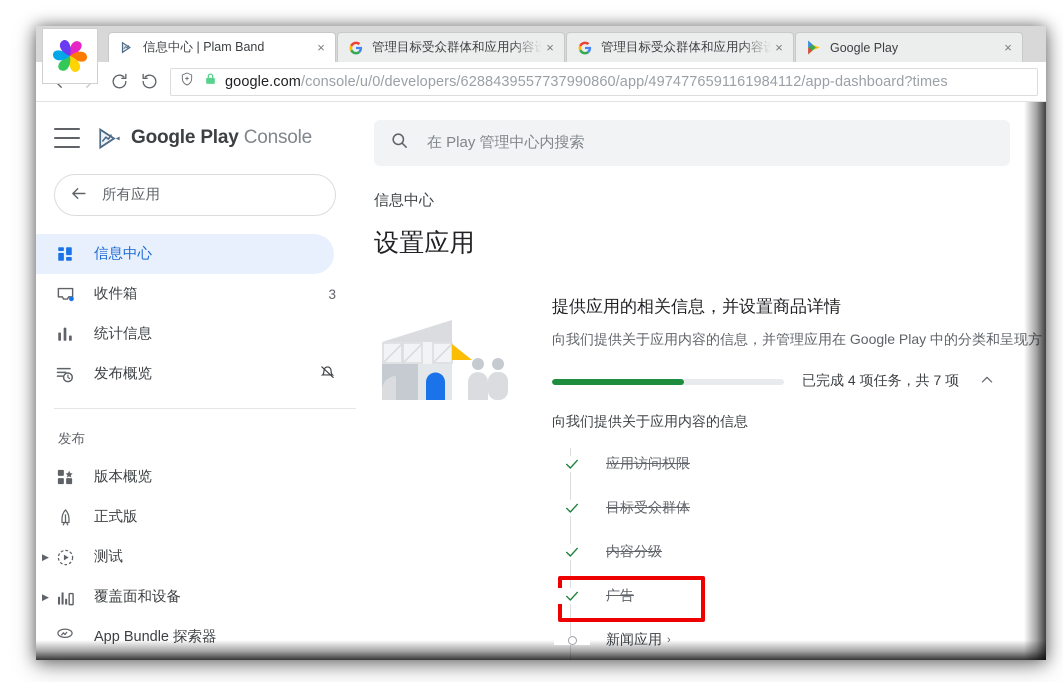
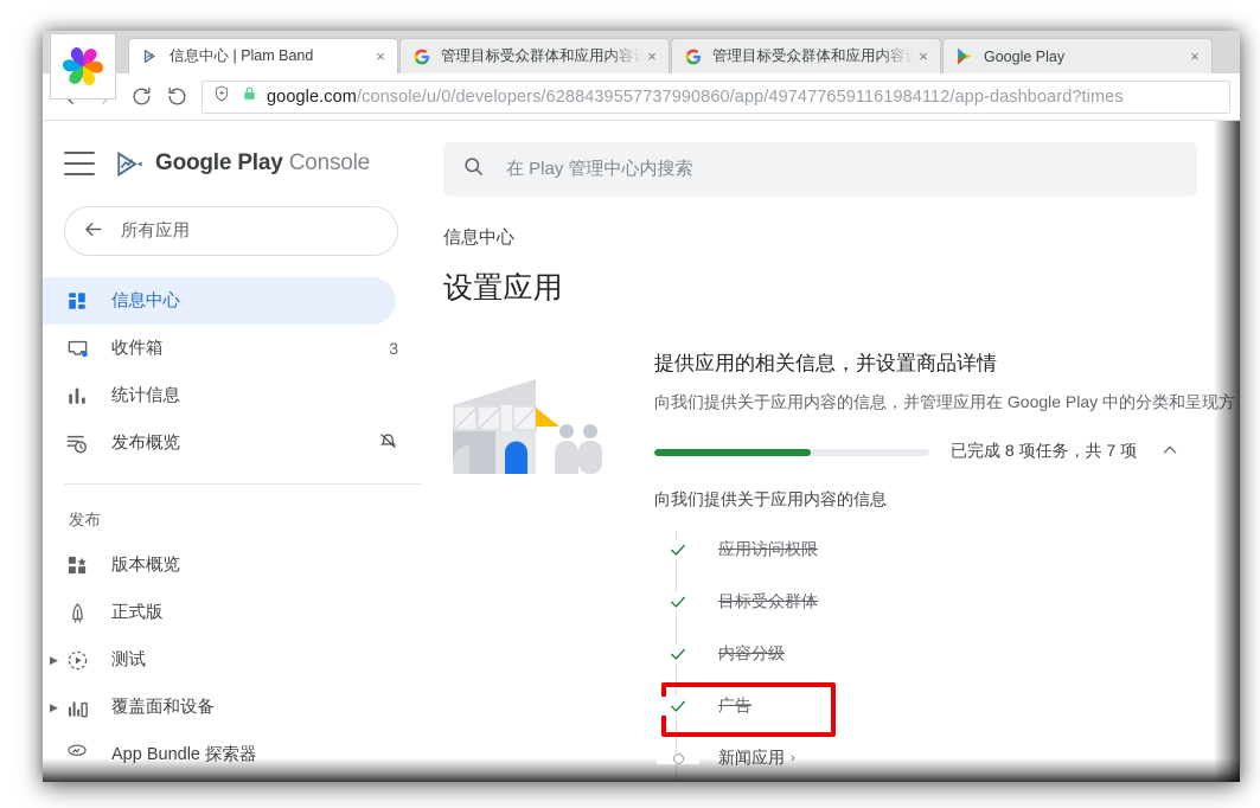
  信息中心 | Plam Band
  ×
  管理目标受众群体和应用内容设
  ×
  管理目标受众群体和应用内容设
  ×
  Google Play
  ×
  google.com/console/u/0/developers/6288439557737990860/app/4974776591161984112/app-dashboard?times
  Google Play Console
  所有应用
  信息中心
  收件箱
  3
  统计信息
  发布概览
  发布
  版本概览
  正式版
  ▶
  测试
  ▶
  覆盖面和设备
  App Bundle 探索器
  在 Play 管理中心内搜索
  信息中心
  设置应用
  提供应用的相关信息，并设置商品详情
  向我们提供关于应用内容的信息，并管理应用在 Google Play 中的分类和呈现
- 已完成 4 项任务，共 7 项
+ 已完成 8 项任务，共 7 项
  向我们提供关于应用内容的信息
  应用访问权限
  目标受众群体
  内容分级
  广告
  新闻应用
